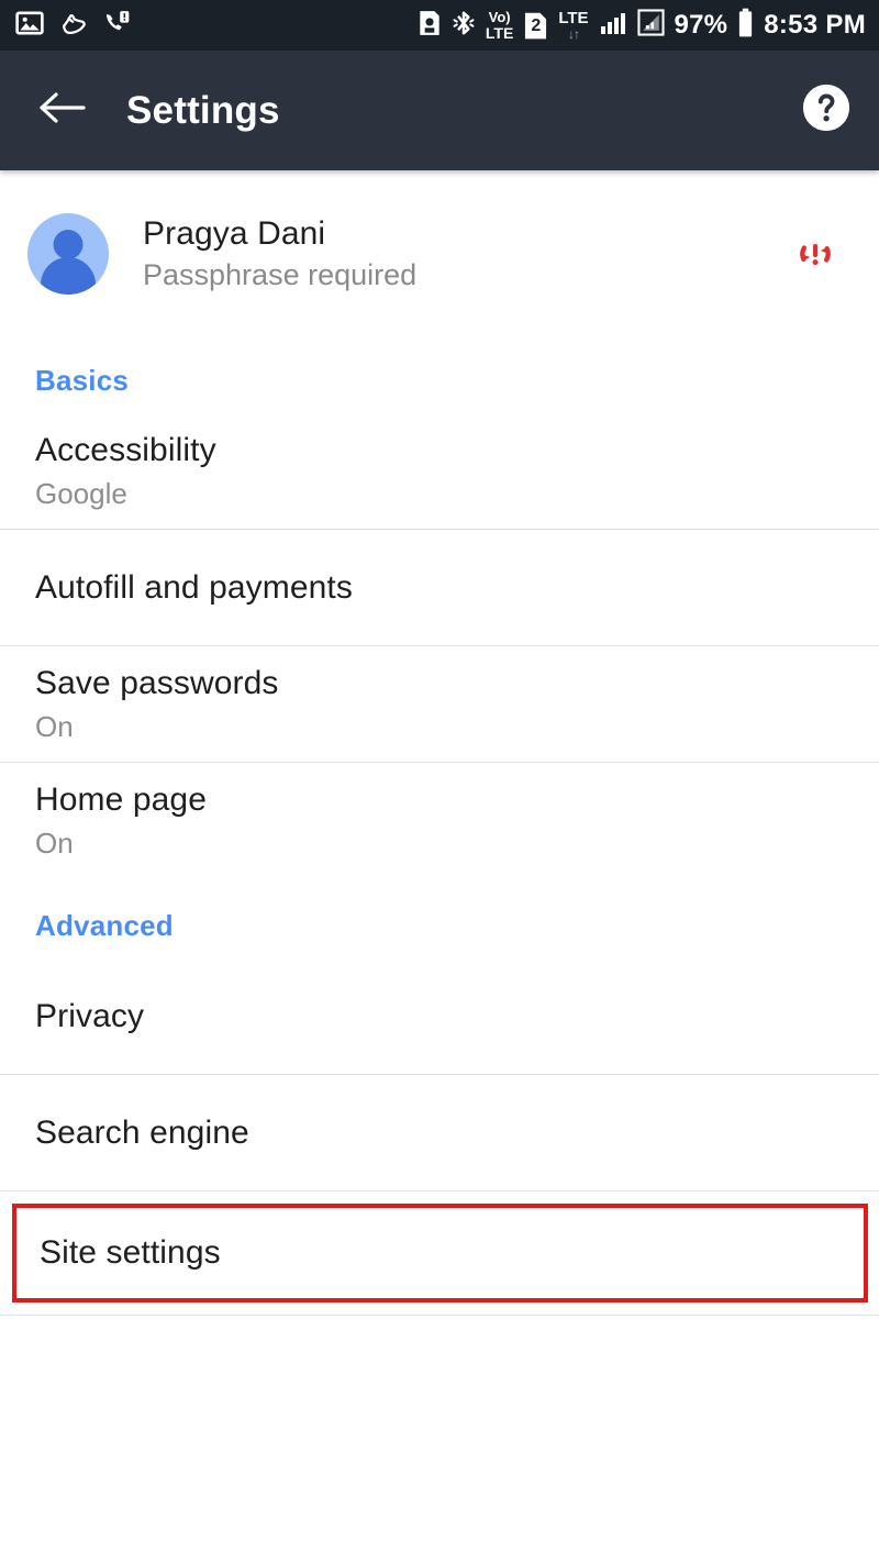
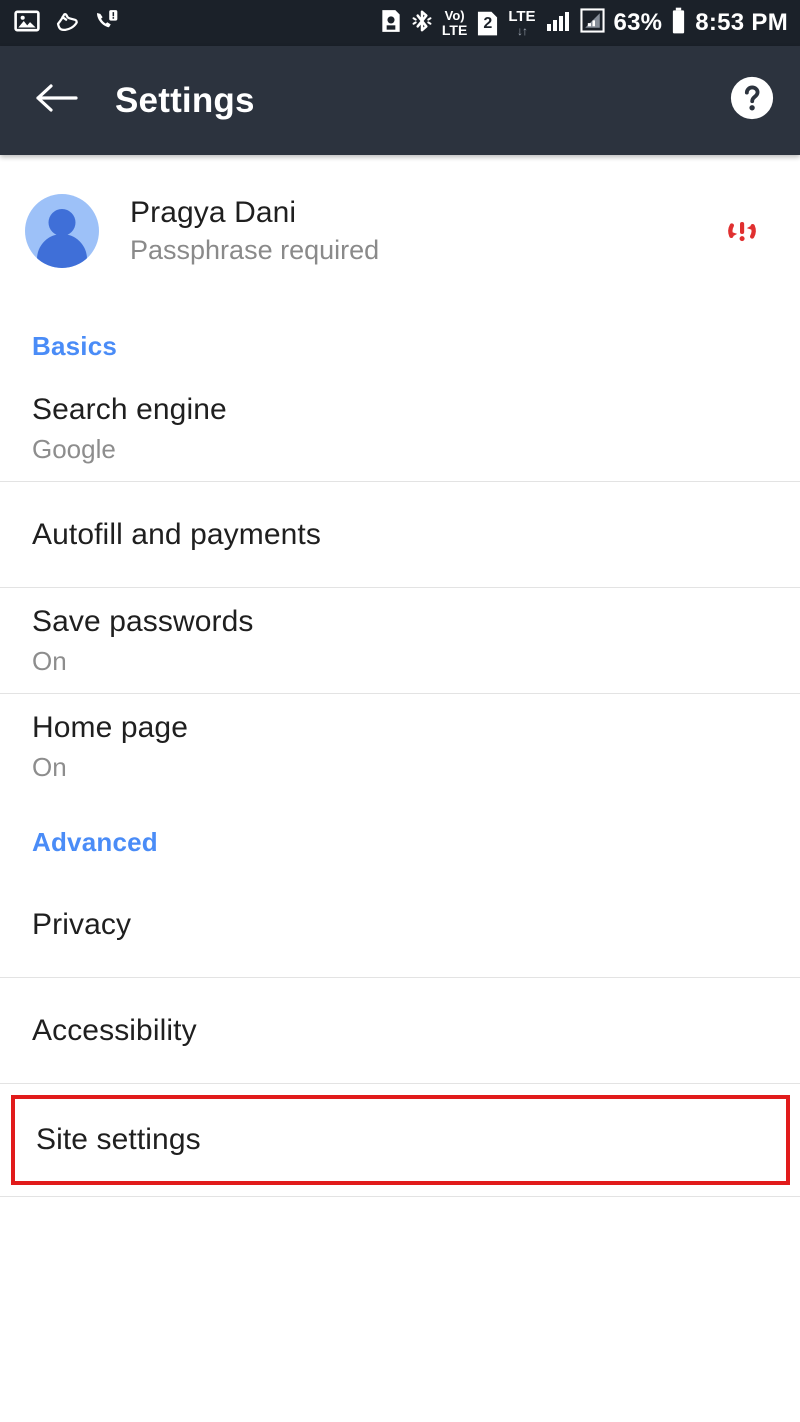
  Vo)
  LTE
  2
  LTE
  ↓↑
- 97%
+ 63%
  8:53 PM
  Settings
  Pragya Dani
  Passphrase required
  Basics
- Accessibility
+ Search engine
  Google
  Autofill and payments
  Save passwords
  On
  Home page
  On
  Advanced
  Privacy
- Search engine
+ Accessibility
  Site settings
